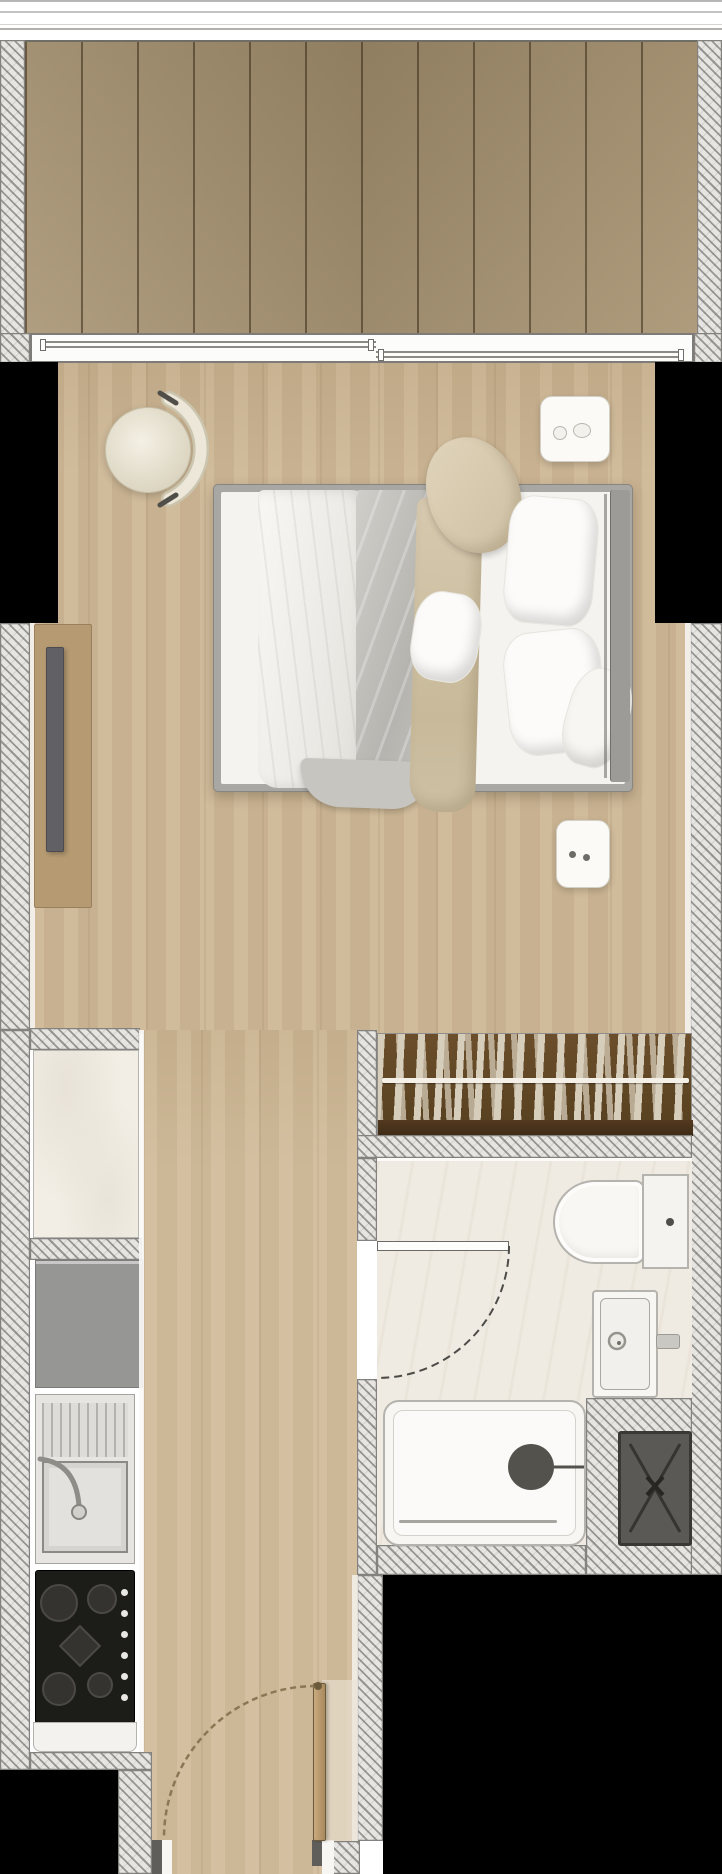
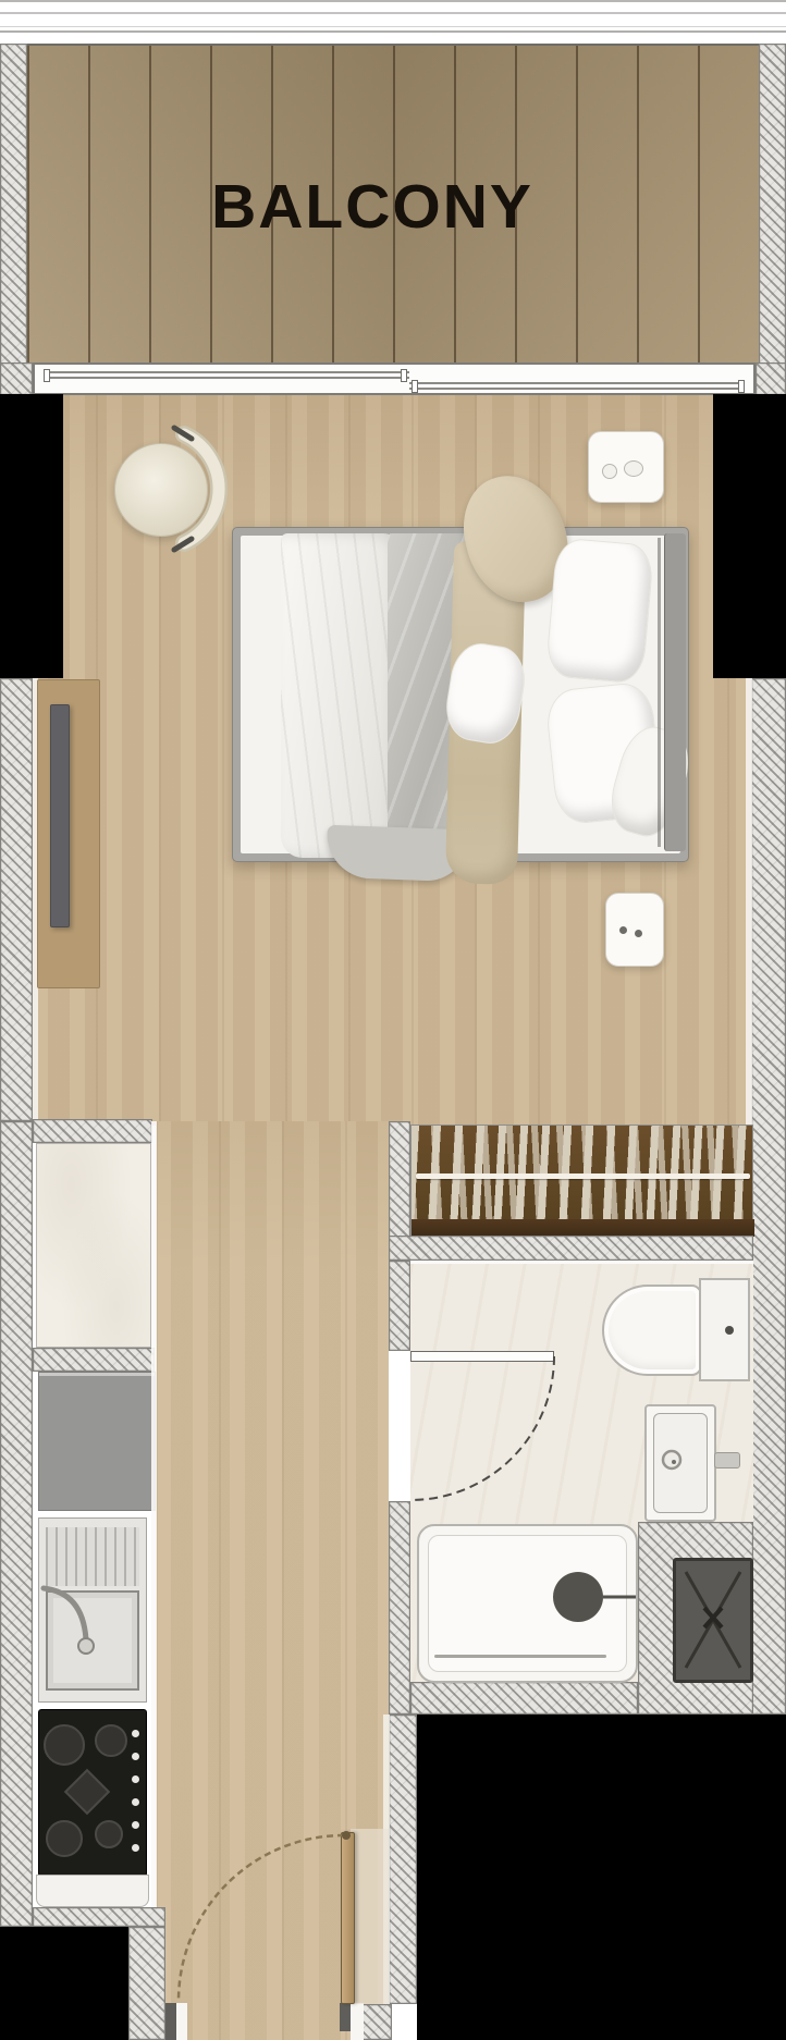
+ BALCONY
